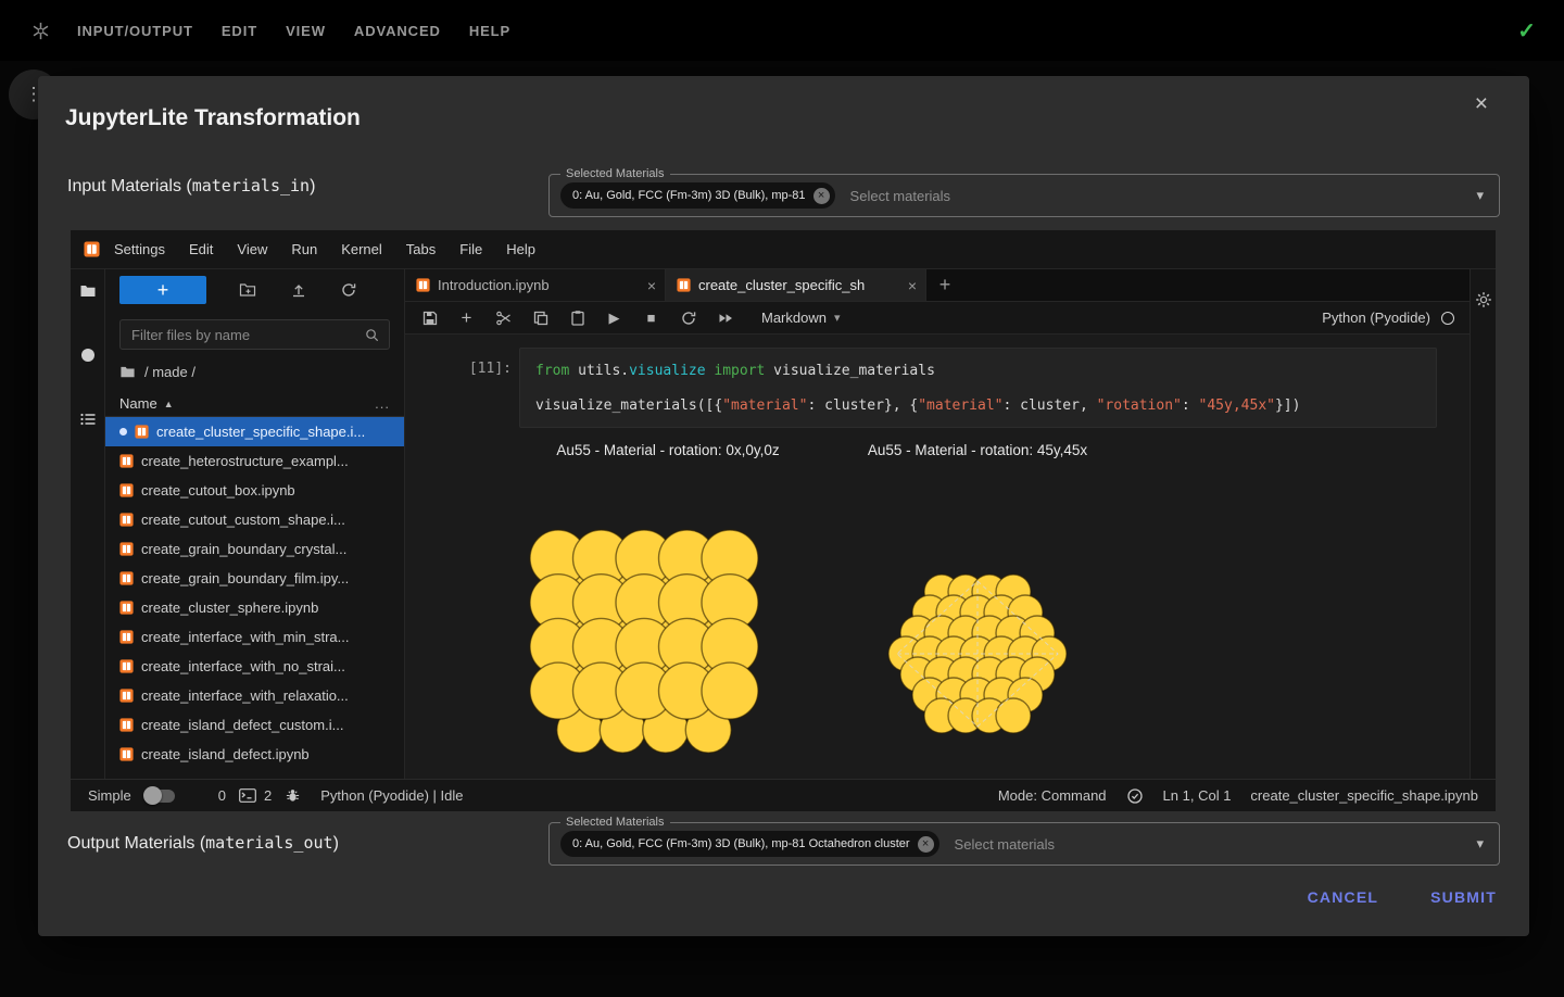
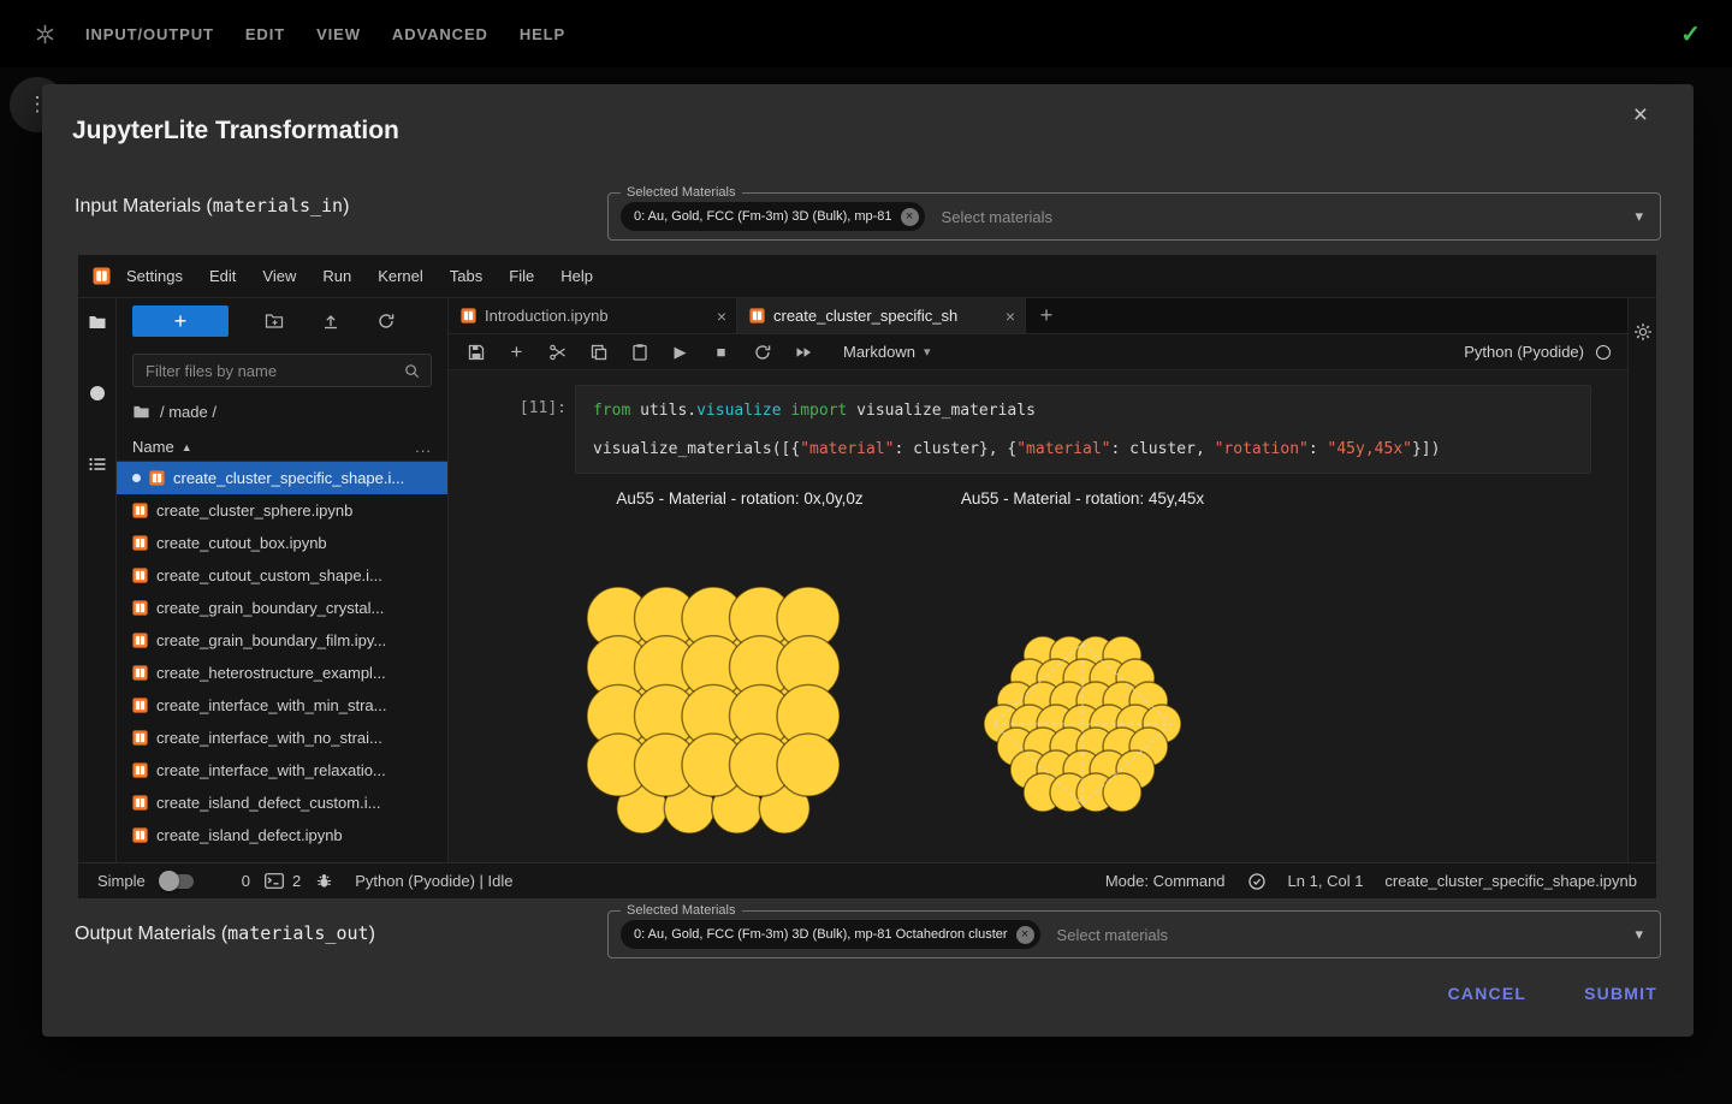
  INPUT/OUTPUT
  EDIT
  VIEW
  ADVANCED
  HELP
  ✓
  ⋮
  JupyterLite Transformation
  ×
  Input Materials (materials_in)
  Selected Materials
  0: Au, Gold, FCC (Fm-3m) 3D (Bulk), mp-81
  ×
  Select materials
  ▾
  Settings
  Edit
  View
  Run
  Kernel
  Tabs
  File
  Help
  +
  Filter files by name
  / made /
  Name
  ▲
  ...
  create_cluster_specific_shape.i...
- create_heterostructure_exampl...
+ create_cluster_sphere.ipynb
  create_cutout_box.ipynb
  create_cutout_custom_shape.i...
  create_grain_boundary_crystal...
  create_grain_boundary_film.ipy...
- create_cluster_sphere.ipynb
+ create_heterostructure_exampl...
  create_interface_with_min_stra...
  create_interface_with_no_strai...
  create_interface_with_relaxatio...
  create_island_defect_custom.i...
  create_island_defect.ipynb
  Introduction.ipynb
  ×
  create_cluster_specific_sh
  ×
  +
  +
  ▶
  ■
  Markdown
  ▾
  Python (Pyodide)
  [11]:
  from utils.visualize import visualize_materials
  visualize_materials([{"material": cluster}, {"material": cluster, "rotation": "45y,45x"}])
  Au55 - Material - rotation: 0x,0y,0z
  Au55 - Material - rotation: 45y,45x
  Simple
  0
  2
  Python (Pyodide) | Idle
  Mode: Command
  Ln 1, Col 1
  create_cluster_specific_shape.ipynb
  Output Materials (materials_out)
  Selected Materials
  0: Au, Gold, FCC (Fm-3m) 3D (Bulk), mp-81 Octahedron cluster
  ×
  Select materials
  ▾
  CANCEL
  SUBMIT
